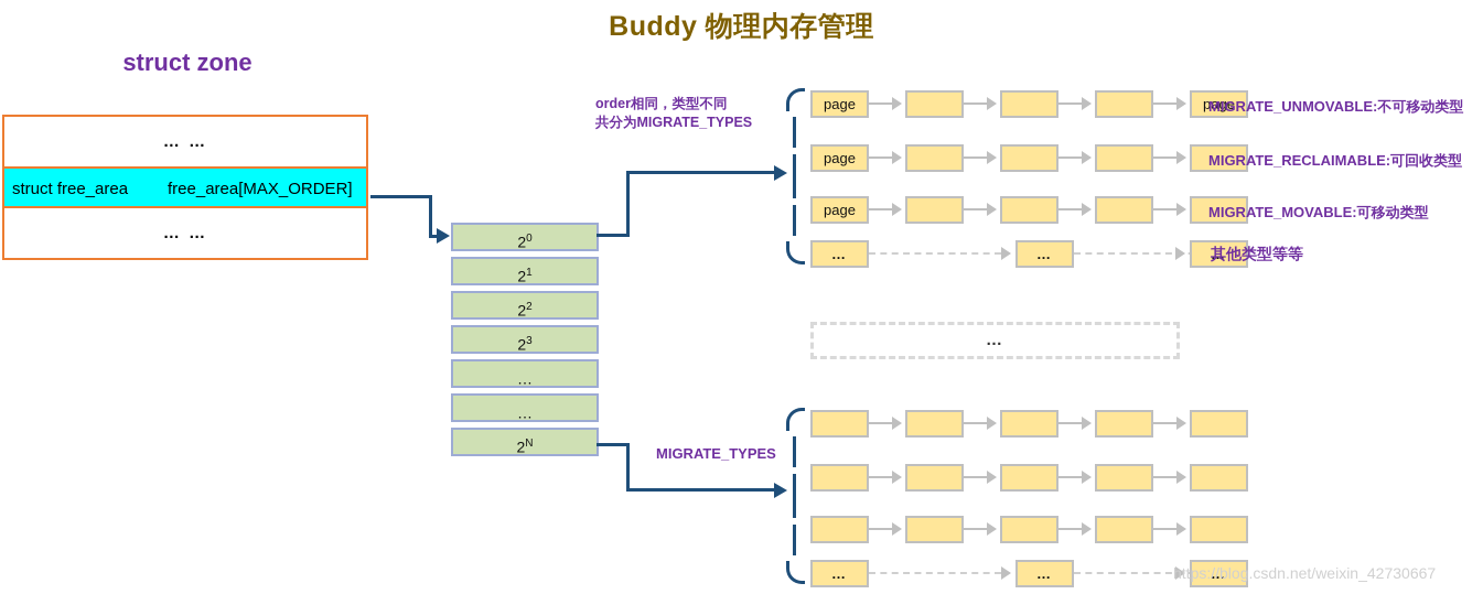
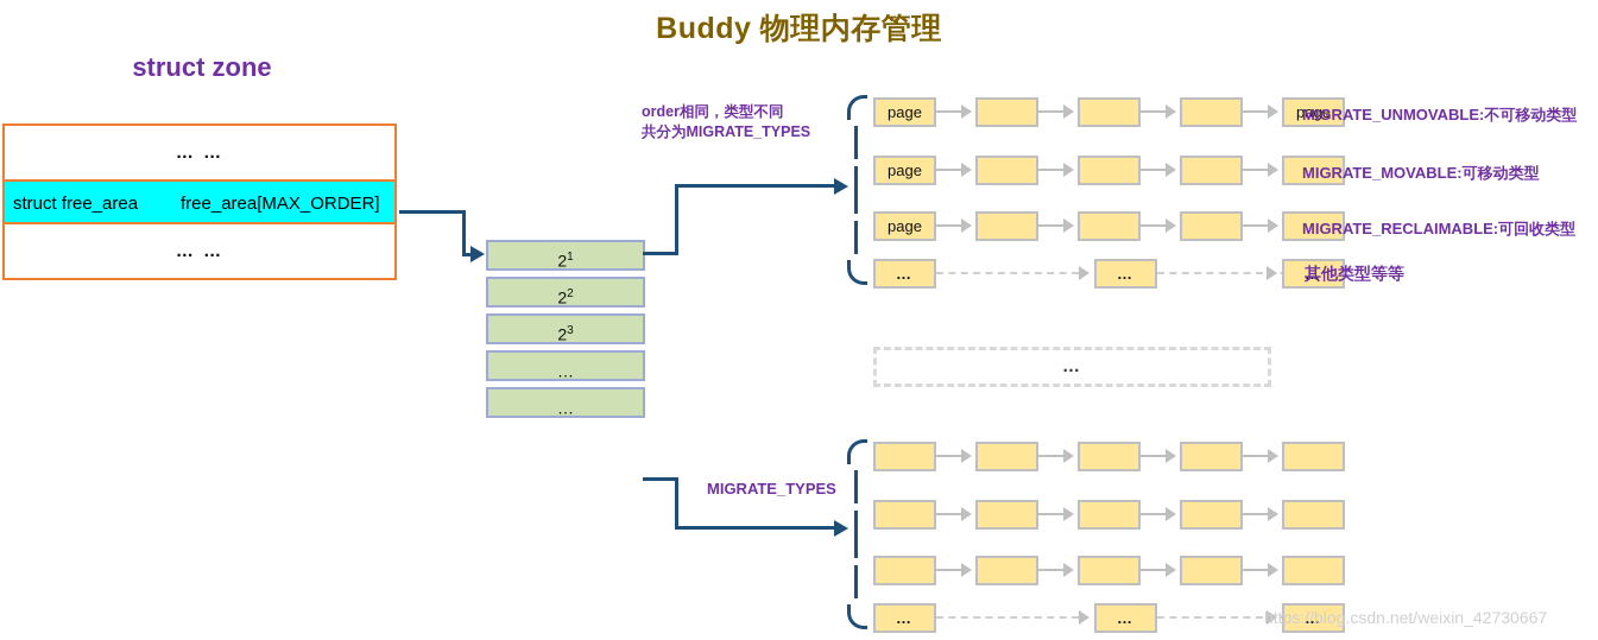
  Buddy 物理内存管理
  struct zone
  … …
  struct free_area
  free_area[MAX_ORDER]
  … …
- 20
  21
  22
  23
  …
  …
- 2N
  order相同，类型不同
  共分为MIGRATE_TYPES
  MIGRATE_TYPES
  page
  page
  MIGRATE_UNMOVABLE:不可移动类型
  page
- MIGRATE_RECLAIMABLE:可回收类型
+ MIGRATE_MOVABLE:可移动类型
  page
- MIGRATE_MOVABLE:可移动类型
+ MIGRATE_RECLAIMABLE:可回收类型
  …
  …
  …
  其他类型等等
  …
  …
  …
  …
  https://blog.csdn.net/weixin_42730667
